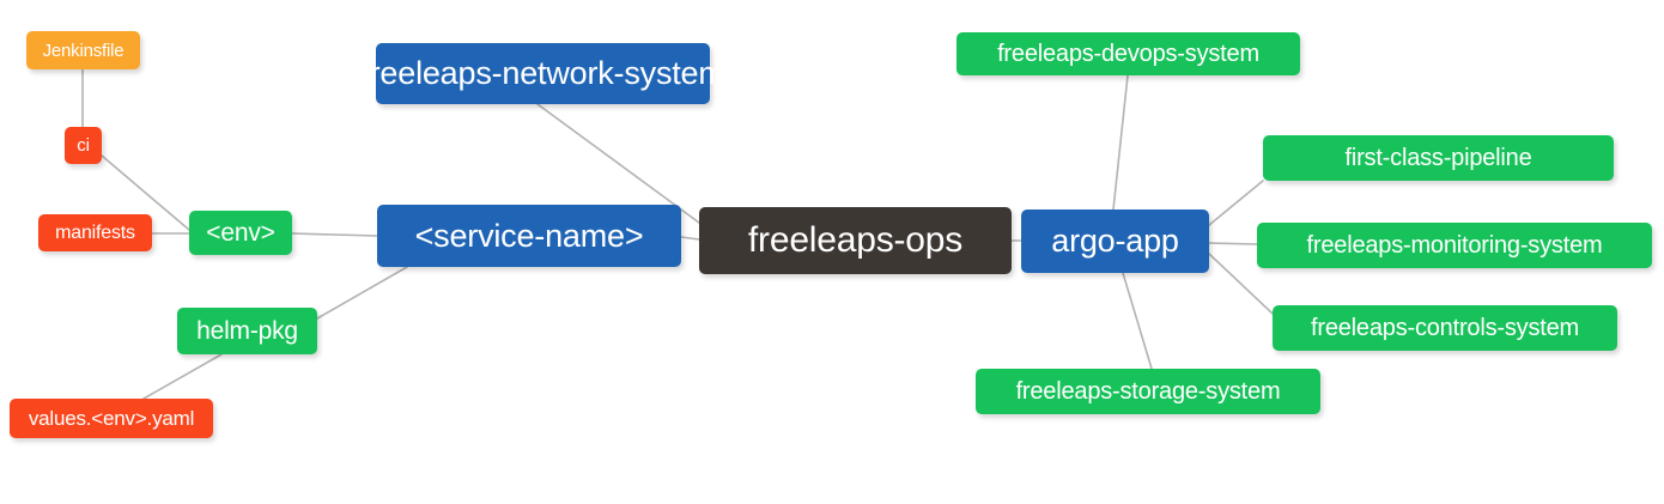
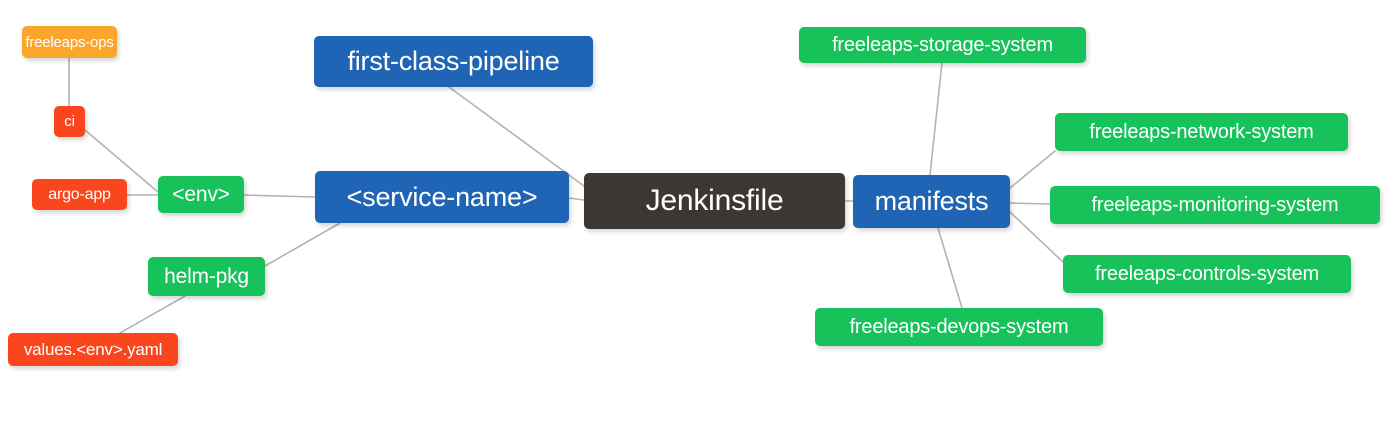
- freeleaps-ops
+ Jenkinsfile
- freeleaps-network-system
+ first-class-pipeline
  <service-name>
- argo-app
+ manifests
  <env>
  helm-pkg
- Jenkinsfile
+ freeleaps-ops
  ci
- manifests
+ argo-app
  values.<env>.yaml
- freeleaps-devops-system
+ freeleaps-storage-system
- first-class-pipeline
+ freeleaps-network-system
  freeleaps-monitoring-system
  freeleaps-controls-system
- freeleaps-storage-system
+ freeleaps-devops-system
